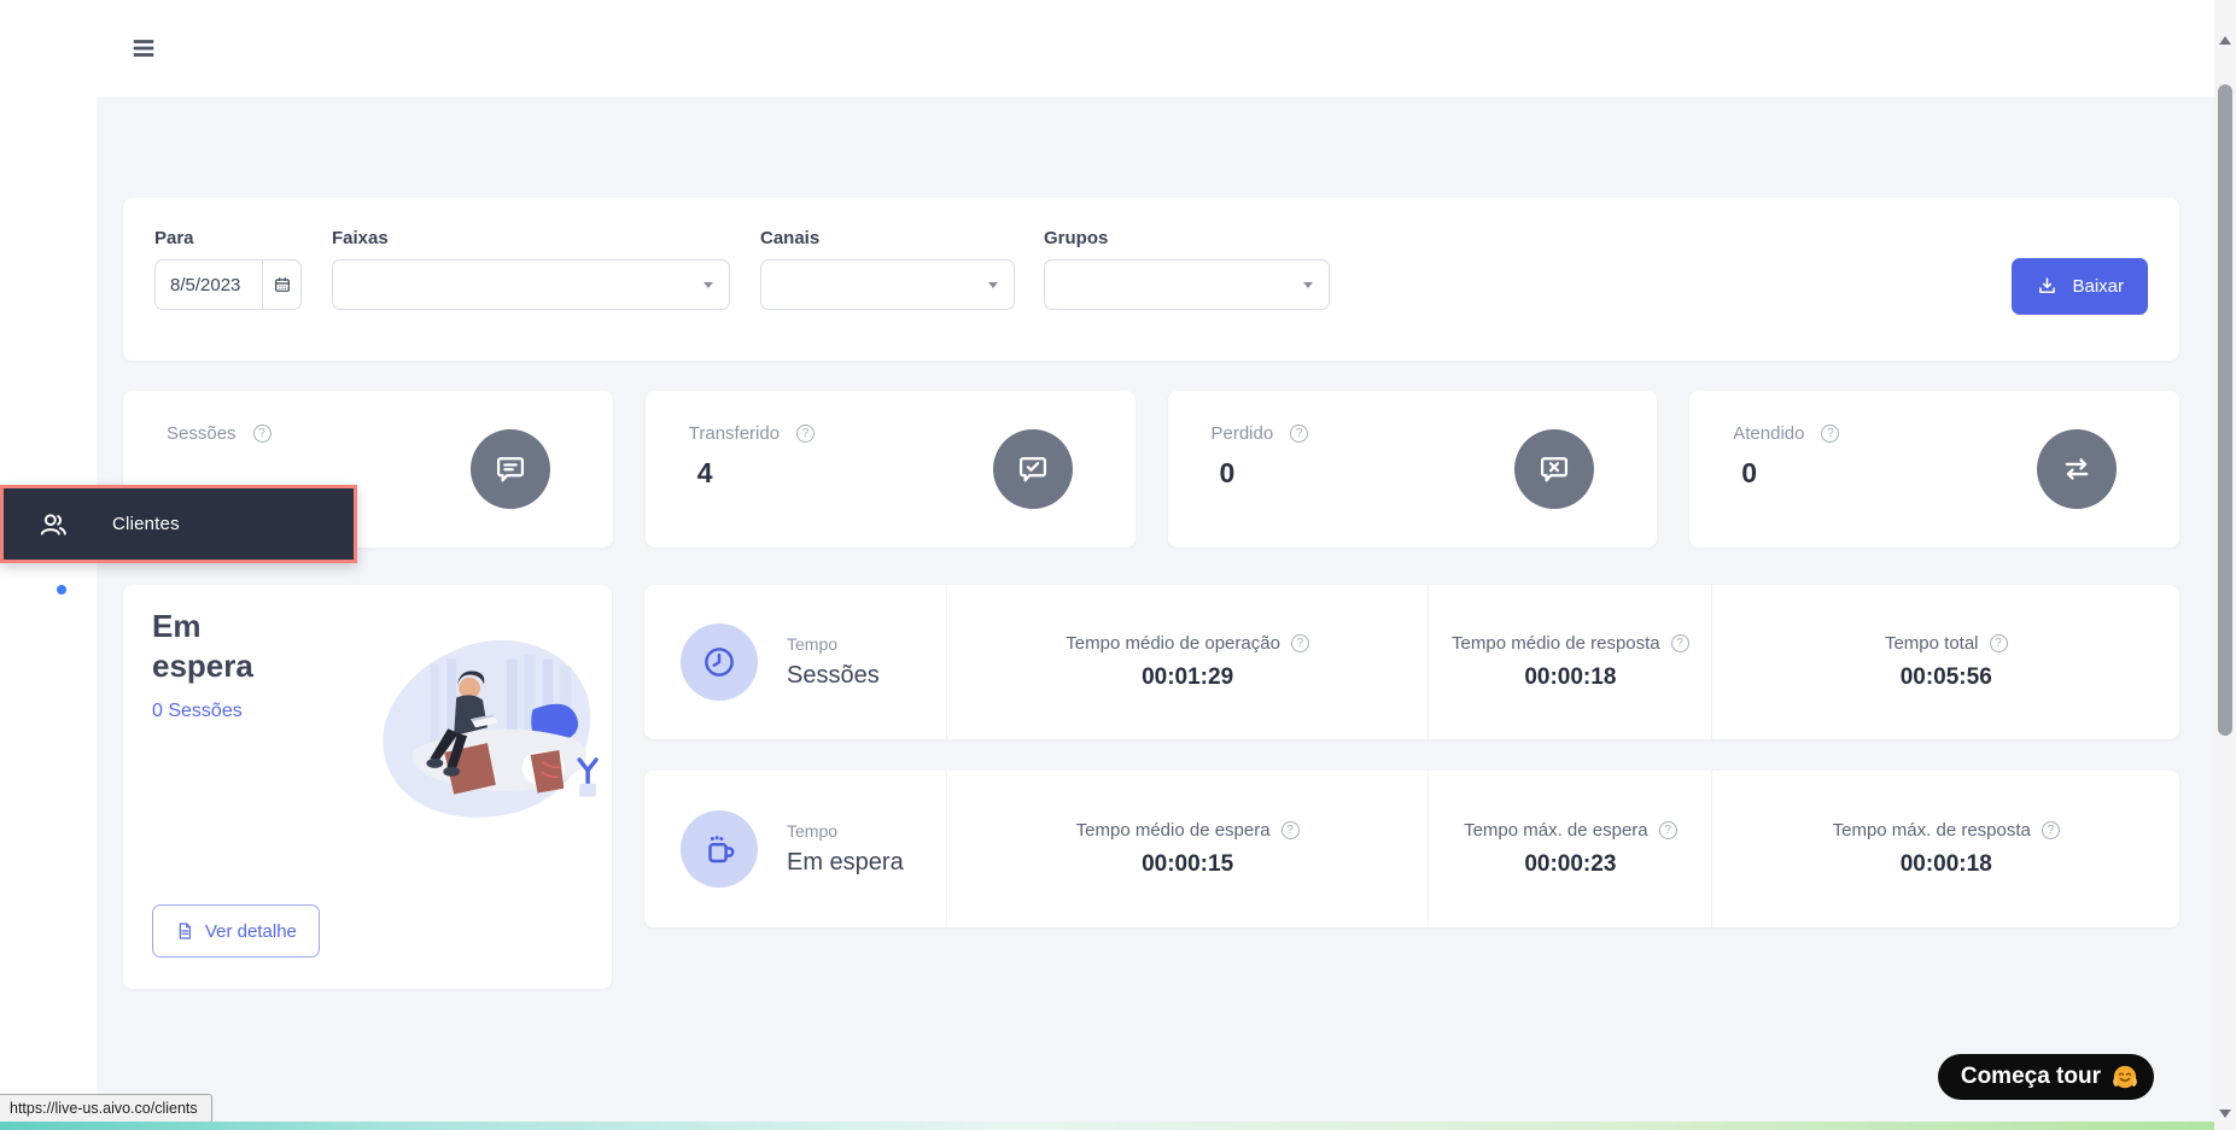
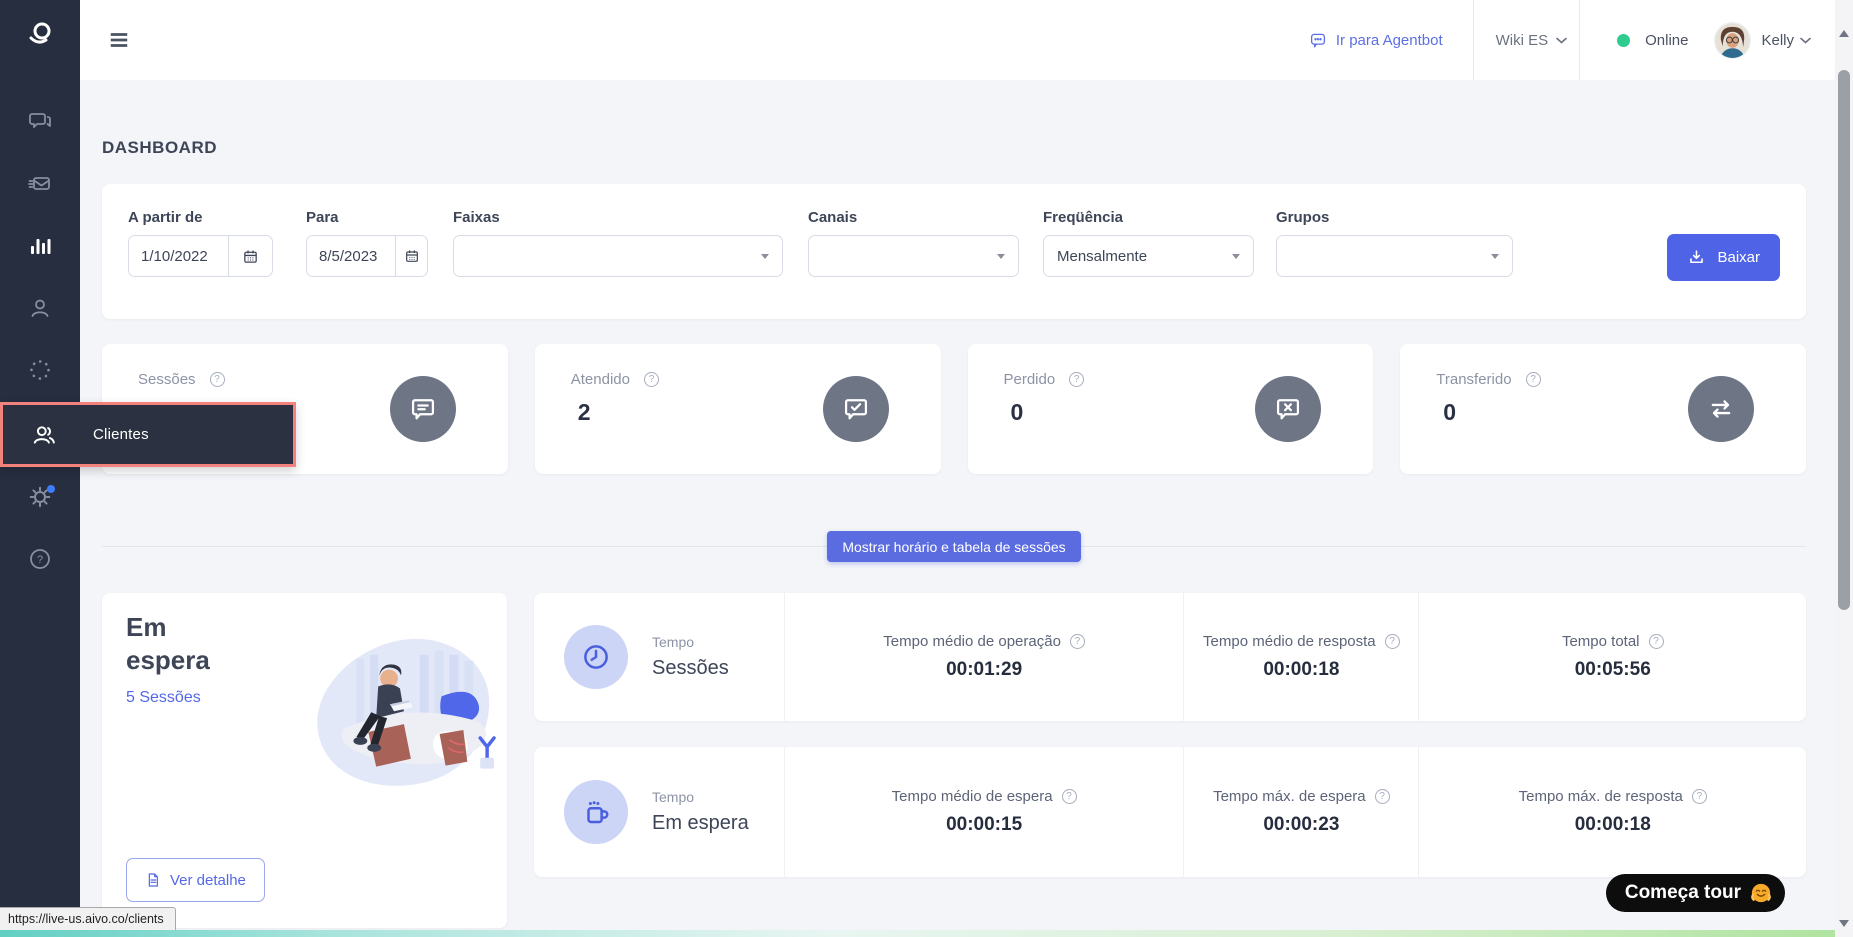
+ ?
  Clientes
+ Ir para Agentbot
+ Wiki ES
+ Online
+ Kelly
+ DASHBOARD
+ A partir de
+ 1/10/2022
  Para
  8/5/2023
  Faixas
  Canais
+ Freqüência
+ Mensalmente
  Grupos
  Baixar
  Sessões
- Transferido
+ Atendido
- 4
+ 2
  Perdido
  0
- Atendido
+ Transferido
  0
+ Mostrar horário e tabela de sessões
  Em espera
- 0 Sessões
+ 5 Sessões
  Ver detalhe
  Tempo
  Sessões
  Tempo médio de operação
  00:01:29
  Tempo médio de resposta
  00:00:18
  Tempo total
  00:05:56
  Tempo
  Em espera
  Tempo médio de espera
  00:00:15
  Tempo máx. de espera
  00:00:23
  Tempo máx. de resposta
  00:00:18
  Começa tour
  https://live-us.aivo.co/clients
